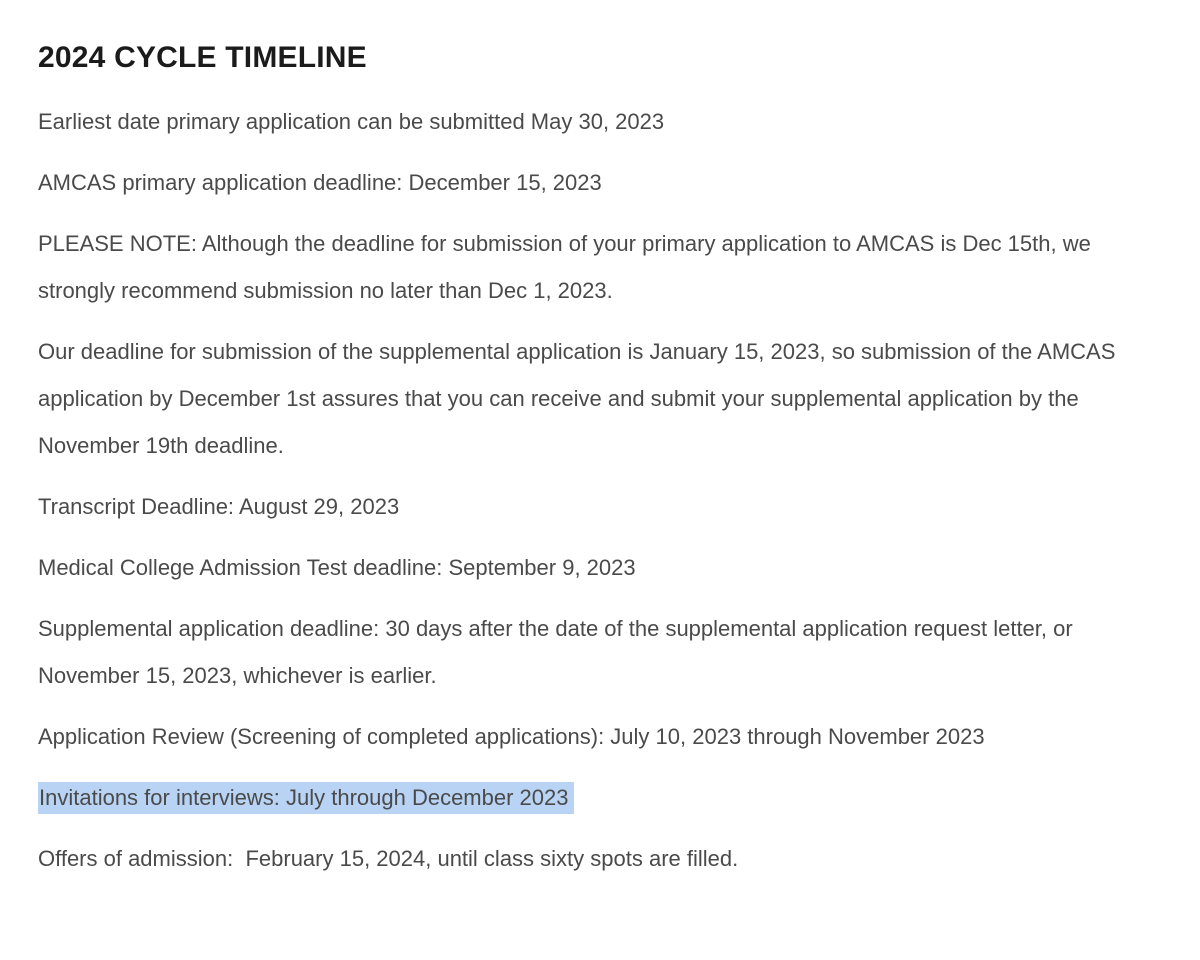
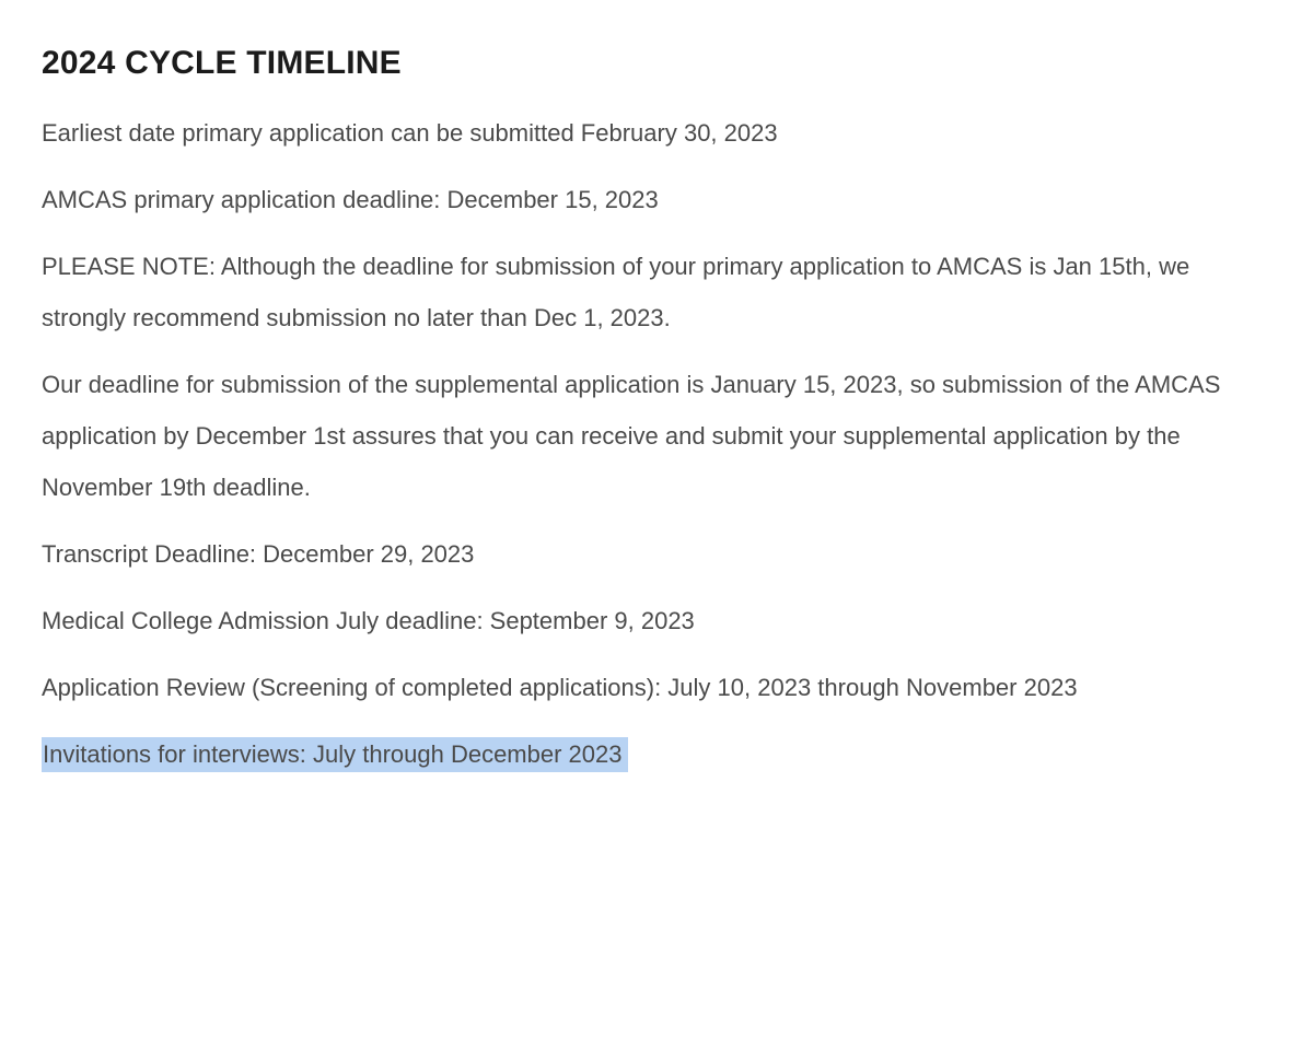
  2024 CYCLE TIMELINE
- Earliest date primary application can be submitted May 30, 2023
+ Earliest date primary application can be submitted February 30, 2023
  AMCAS primary application deadline: December 15, 2023
- PLEASE NOTE: Although the deadline for submission of your primary application to AMCAS is Dec 15th, we strongly recommend submission no later than Dec 1, 2023.
+ PLEASE NOTE: Although the deadline for submission of your primary application to AMCAS is Jan 15th, we strongly recommend submission no later than Dec 1, 2023.
  Our deadline for submission of the supplemental application is January 15, 2023, so submission of the AMCAS application by December 1st assures that you can receive and submit your supplemental application by the November 19th deadline.
- Transcript Deadline: August 29, 2023
+ Transcript Deadline: December 29, 2023
- Medical College Admission Test deadline: September 9, 2023
+ Medical College Admission July deadline: September 9, 2023
- Supplemental application deadline: 30 days after the date of the supplemental application request letter, or November 15, 2023, whichever is earlier.
  Application Review (Screening of completed applications): July 10, 2023 through November 2023
  Invitations for interviews: July through December 2023
- Offers of admission: February 15, 2024, until class sixty spots are filled.
